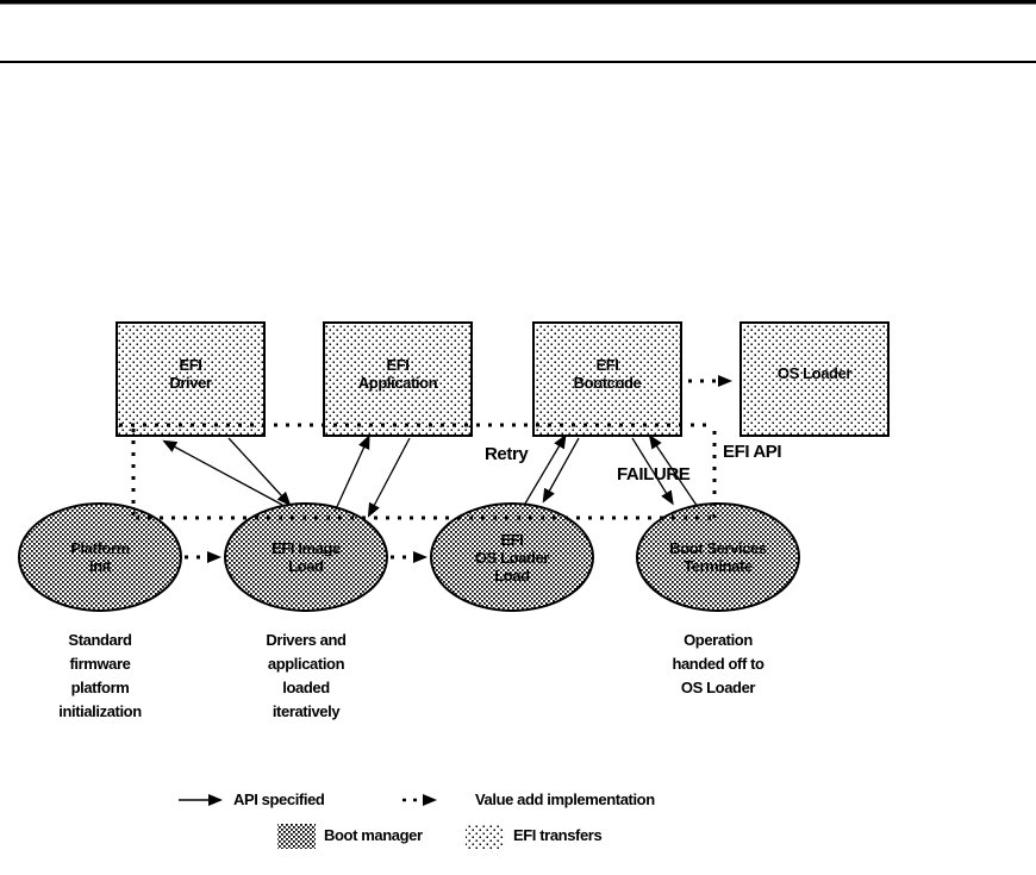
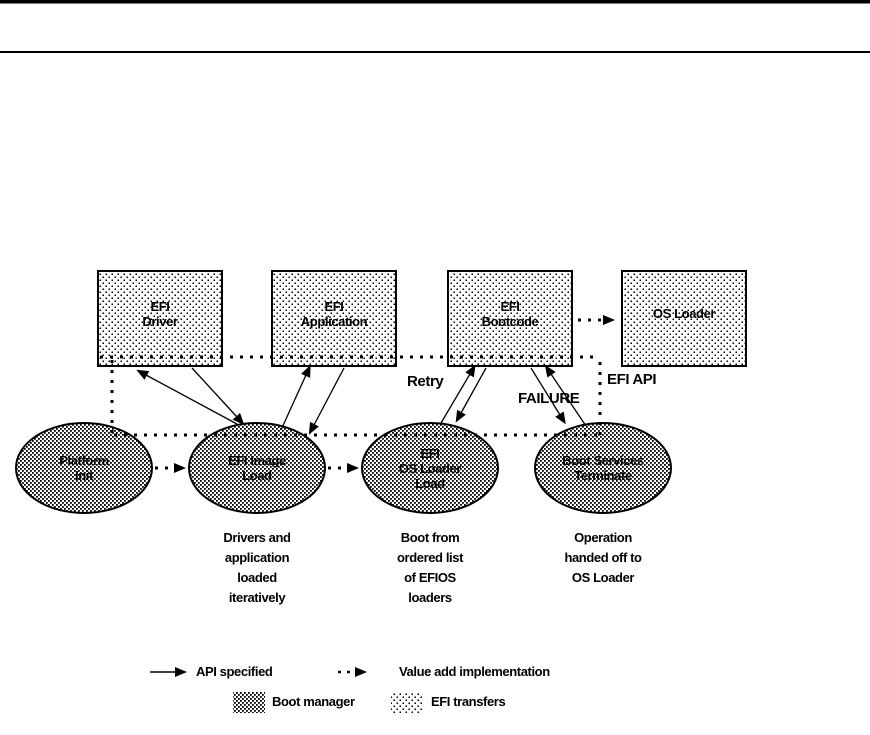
  EFI
  Driver
  EFI
  Application
  EFI
  Bootcode
  OS Loader
  Platform
  Init
  EFI Image
  Load
  EFI
  OS Loader
  Load
  Boot Services
  Terminate
- Standard
- firmware
- platform
- initialization
  Drivers and
  application
  loaded
  iteratively
+ Boot from
+ ordered list
+ of EFIOS
+ loaders
  Operation
  handed off to
  OS Loader
  Retry
  FAILURE
  EFI API
  API specified
  Value add implementation
  Boot manager
  EFI transfers
